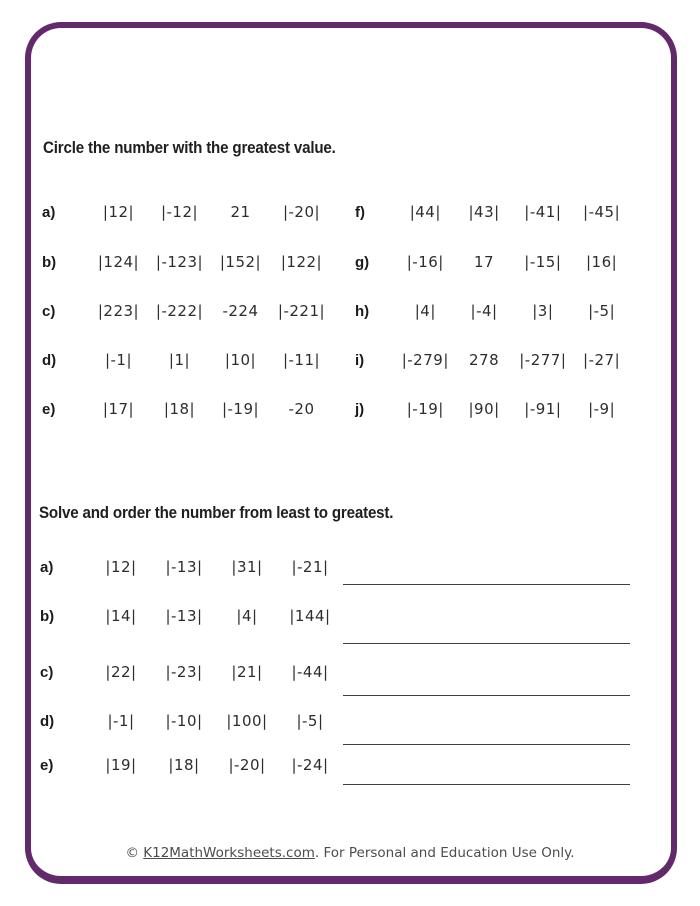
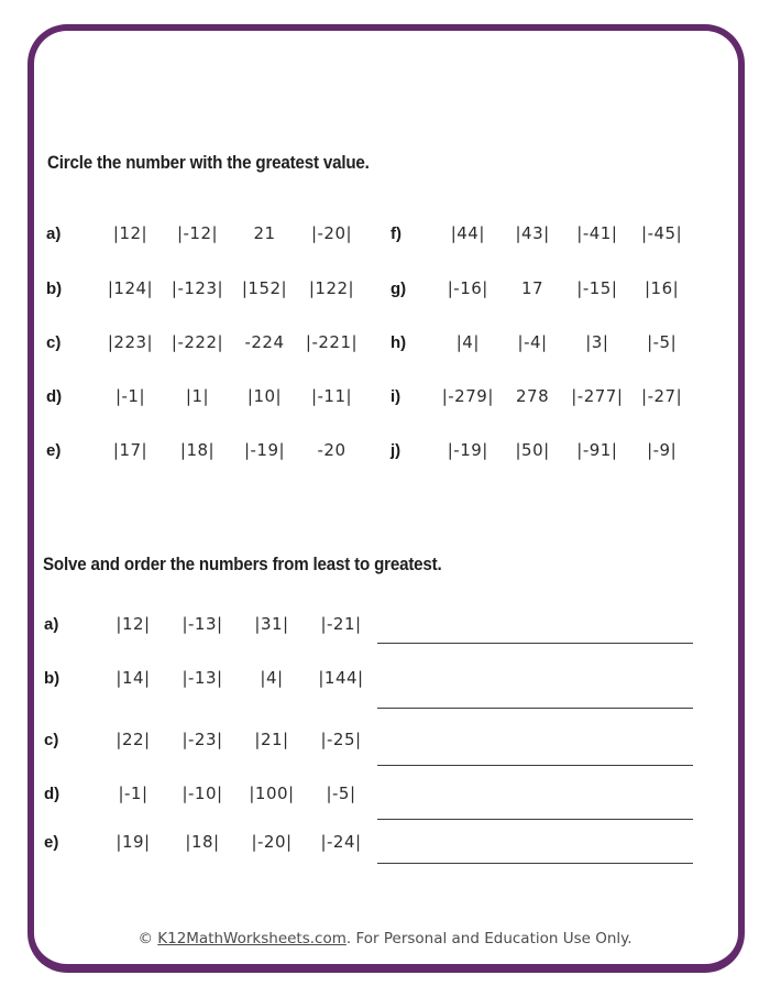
  Circle the number with the greatest value.
  a)
  |12|
  |-12|
  21
  |-20|
  b)
  |124|
  |-123|
  |152|
  |122|
  c)
  |223|
  |-222|
  -224
  |-221|
  d)
  |-1|
  |1|
  |10|
  |-11|
  e)
  |17|
  |18|
  |-19|
  -20
  f)
  |44|
  |43|
  |-41|
  |-45|
  g)
  |-16|
  17
  |-15|
  |16|
  h)
  |4|
  |-4|
  |3|
  |-5|
  i)
  |-279|
  278
  |-277|
  |-27|
  j)
  |-19|
- |90|
+ |50|
  |-91|
  |-9|
- Solve and order the number from least to greatest.
+ Solve and order the numbers from least to greatest.
  a)
  |12|
  |-13|
  |31|
  |-21|
  b)
  |14|
  |-13|
  |4|
  |144|
  c)
  |22|
  |-23|
  |21|
- |-44|
+ |-25|
  d)
  |-1|
  |-10|
  |100|
  |-5|
  e)
  |19|
  |18|
  |-20|
  |-24|
  © K12MathWorksheets.com. For Personal and Education Use Only.
